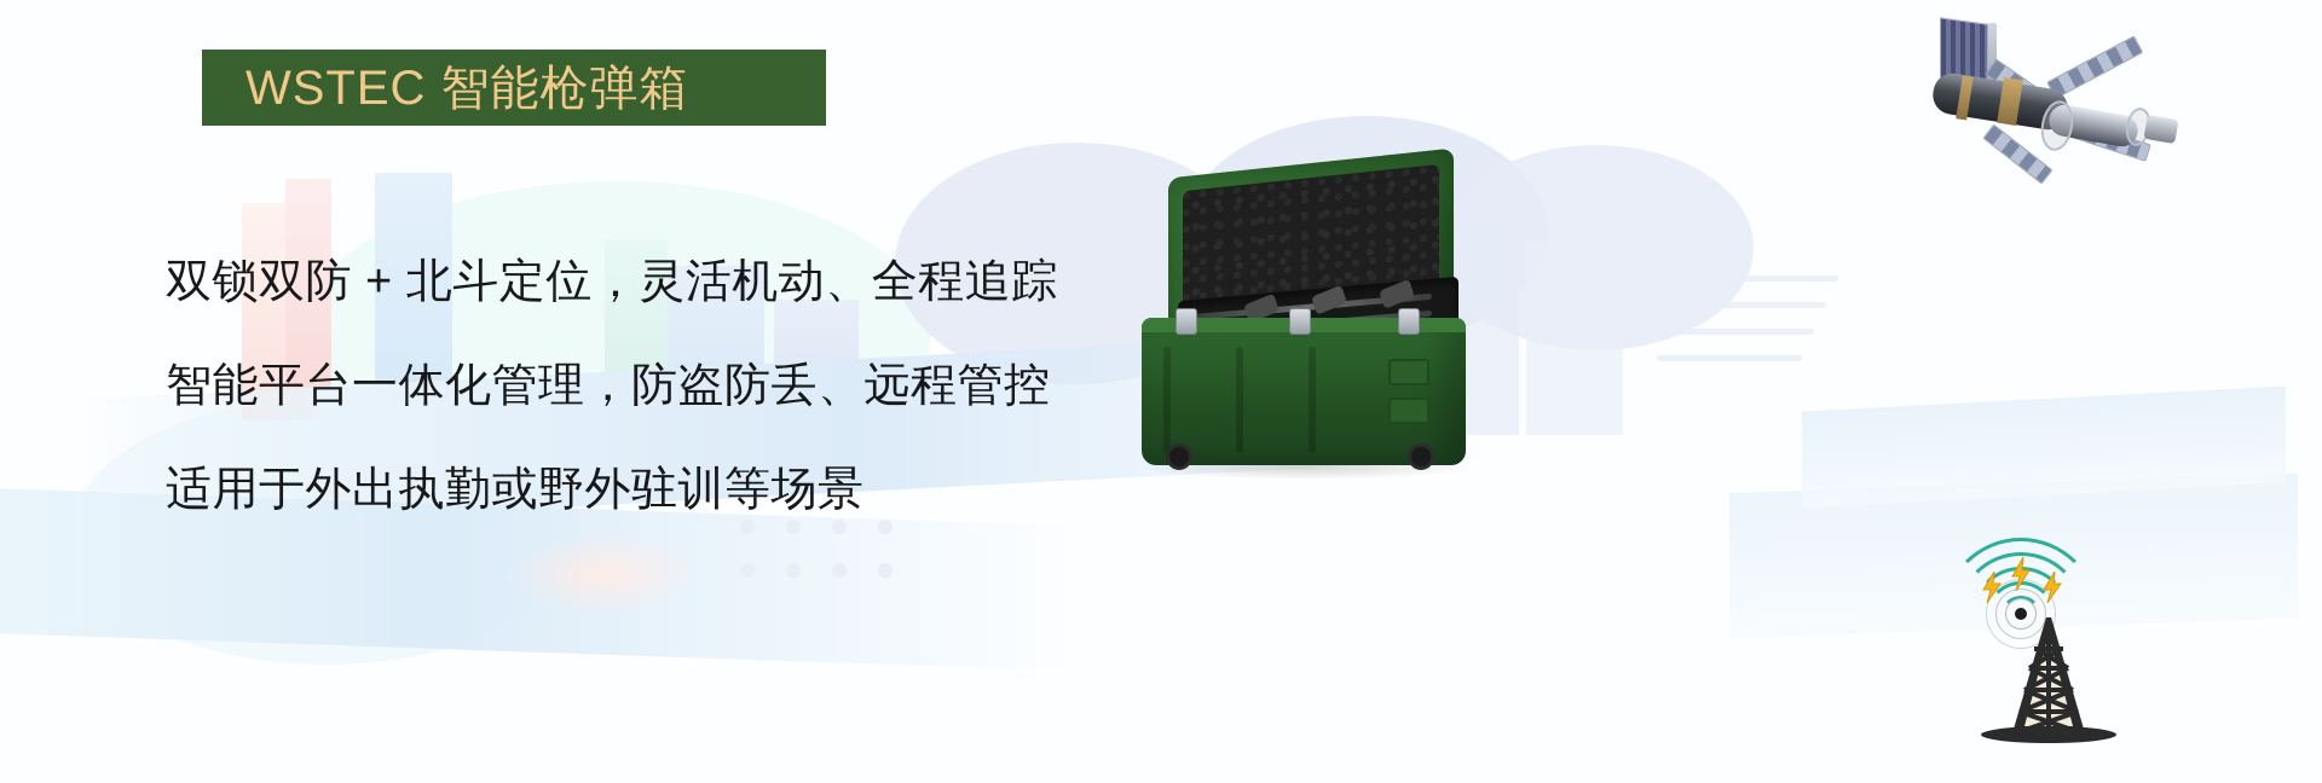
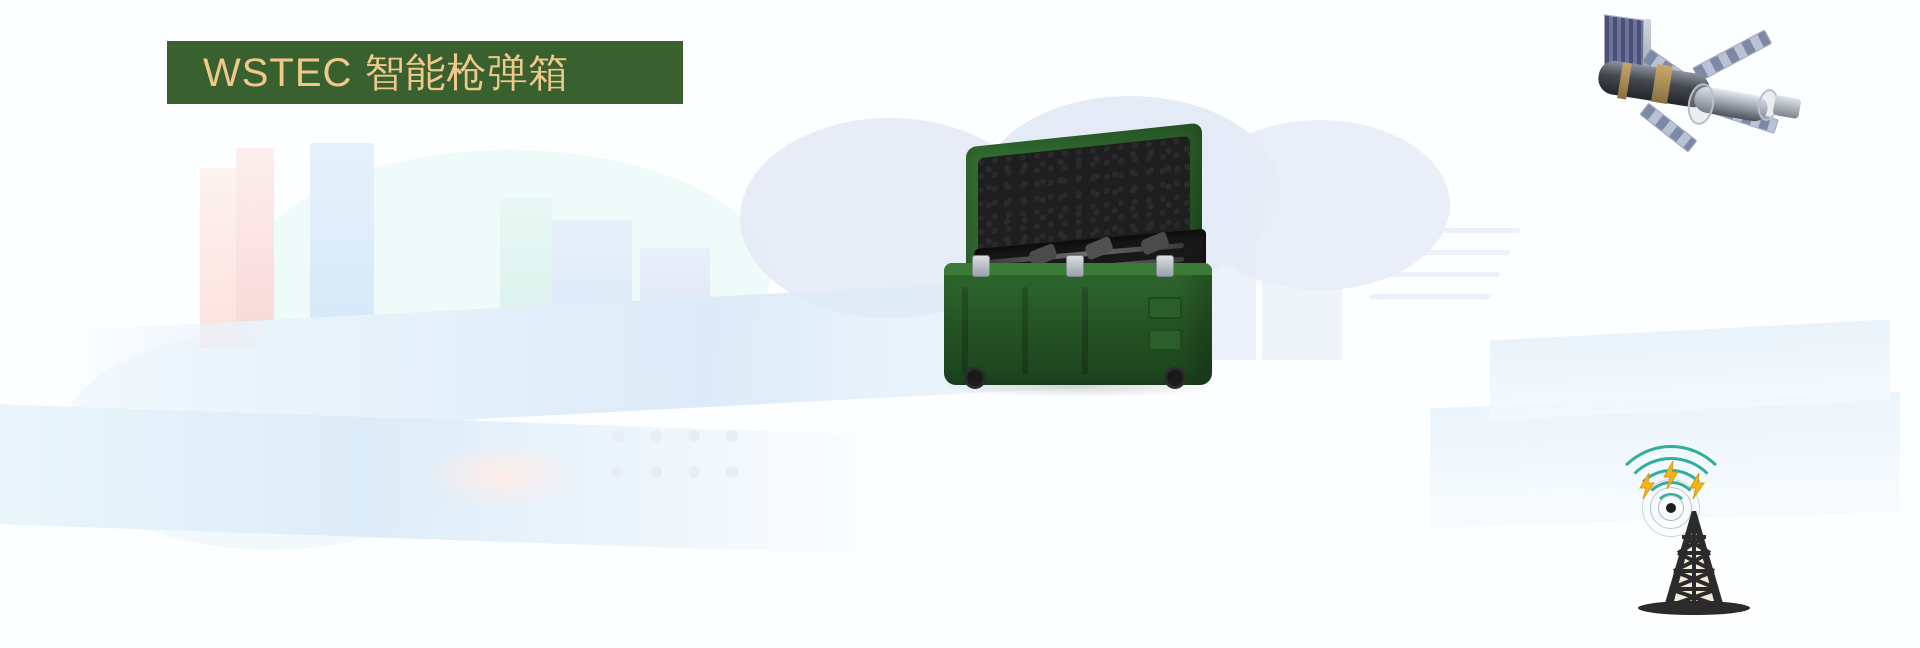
  WSTEC 智能枪弹箱
- 双锁双防 + 北斗定位，灵活机动、全程追踪
- 智能平台一体化管理，防盗防丢、远程管控
- 适用于外出执勤或野外驻训等场景
